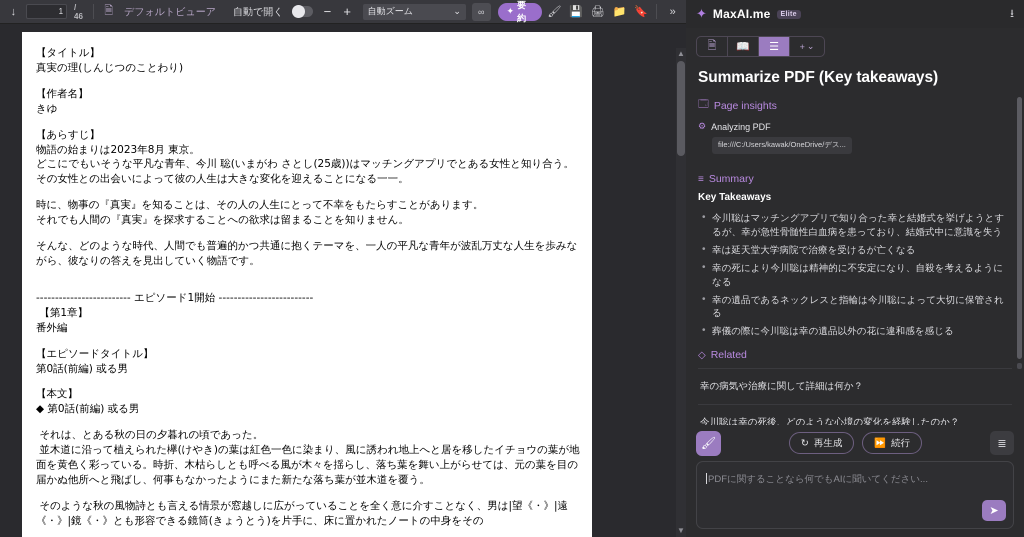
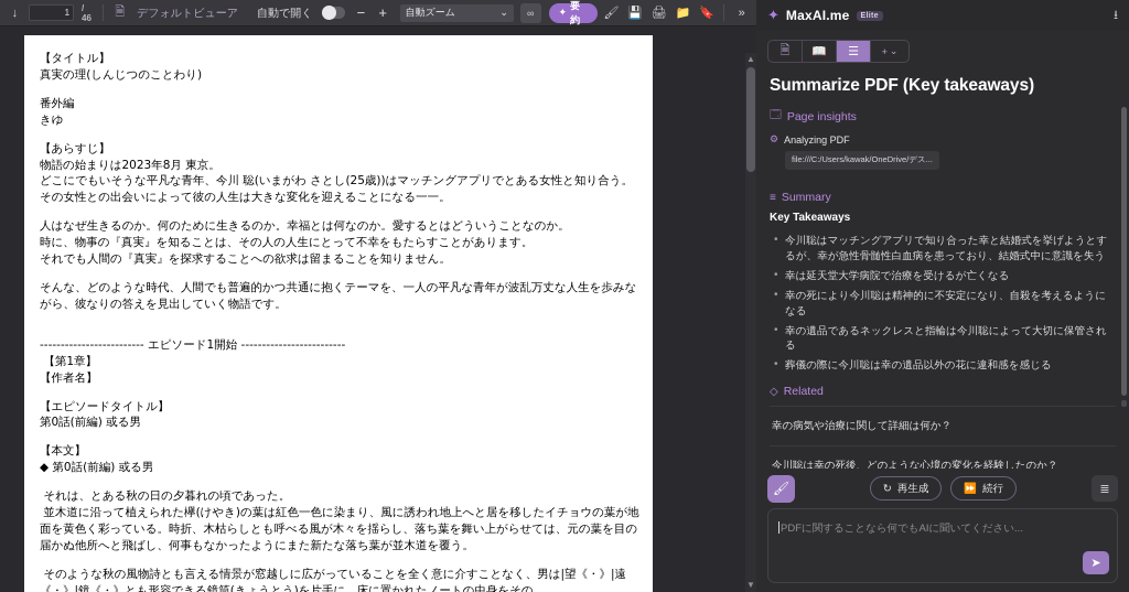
  ↓
  1
  / 46
  🗎
  デフォルトビューア
  自動で開く
  −
  +
  自動ズーム
  ⌄
  ∞
  ✦
  要約
  🖌
  💾
  🖨
  📁
  🔖
  »
  【タイトル】
  真実の理(しんじつのことわり)
- 【作者名】
+ 番外編
  きゆ
  【あらすじ】
  物語の始まりは2023年8月 東京。
  どこにでもいそうな平凡な青年、今川 聡(いまがわ さとし(25歳))はマッチングアプリでとある女性と知り合う。
  その女性との出会いによって彼の人生は大きな変化を迎えることになる一一。
+ 人はなぜ生きるのか。何のために生きるのか。幸福とは何なのか。愛するとはどういうことなのか。
  時に、物事の『真実』を知ることは、その人の人生にとって不幸をもたらすことがあります。
  それでも人間の『真実』を探求することへの欲求は留まることを知りません。
  そんな、どのような時代、人間でも普遍的かつ共通に抱くテーマを、一人の平凡な青年が波乱万丈な人生を歩みながら、彼なりの答えを見出していく物語です。
  ------------------------- エピソード1開始 -------------------------
  【第1章】
- 番外編
+ 【作者名】
  【エピソードタイトル】
  第0話(前編) 或る男
  【本文】
  ◆ 第0話(前編) 或る男
  それは、とある秋の日の夕暮れの頃であった。
  並木道に沿って植えられた欅(けやき)の葉は紅色一色に染まり、風に誘われ地上へと居を移したイチョウの葉が地面を黄色く彩っている。時折、木枯らしとも呼べる風が木々を揺らし、落ち葉を舞い上がらせては、元の葉を目の届かぬ他所へと飛ばし、何事もなかったようにまた新たな落ち葉が並木道を覆う。
  そのような秋の風物詩とも言える情景が窓越しに広がっていることを全く意に介すことなく、男は|望《・》|遠《・》|鏡《・》とも形容できる鏡筒(きょうとう)を片手に、床に置かれたノートの中身をその
  ▲
  ▼
  ✦
  MaxAI.me
  ⭳
  🗎
  📖
  ☰
  +
  ⌄
  Summarize PDF (Key takeaways)
  🗔
  Page insights
  ⚙
  Analyzing PDF
  file:///C:/Users/kawak/OneDrive/デス...
  ≡
  Summary
  Key Takeaways
  今川聡はマッチングアプリで知り合った幸と結婚式を挙げようとするが、幸が急性骨髄性白血病を患っており、結婚式中に意識を失う
  幸は延天堂大学病院で治療を受けるが亡くなる
  幸の死により今川聡は精神的に不安定になり、自殺を考えるようになる
  幸の遺品であるネックレスと指輪は今川聡によって大切に保管される
  葬儀の際に今川聡は幸の遺品以外の花に違和感を感じる
  ◇
  Related
  幸の病気や治療に関して詳細は何か？
  今川聡は幸の死後、どのような心境の変化を経験したのか？
  🖌
  ↻
  再生成
  ⏩
  続行
  ≣
  PDFに関することなら何でもAIに聞いてください...
  ➤
